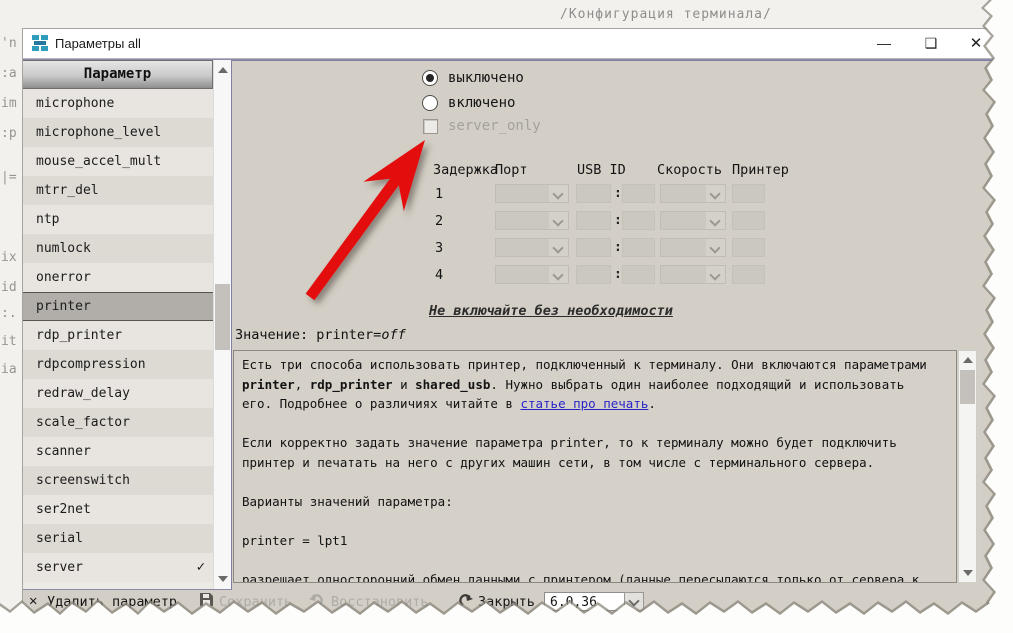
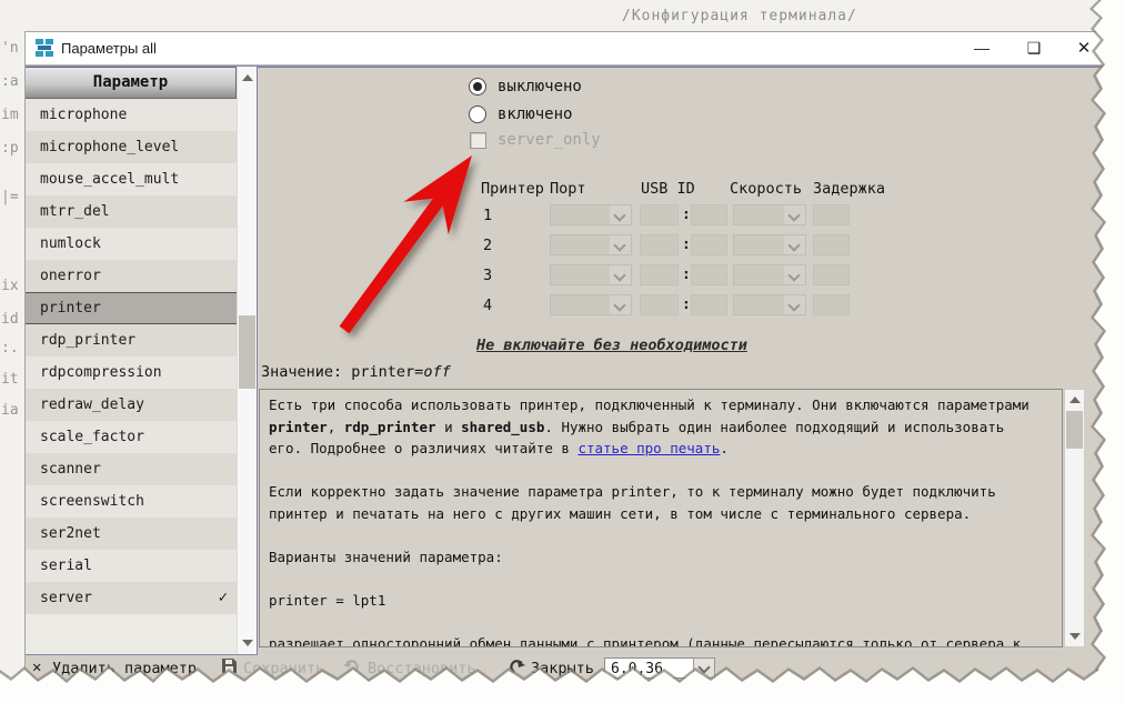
  /Конфигурация терминала/
  'n
  :a
  im
  :p
  |=
  ix
  id
  :.
  it
  ia
  Параметры all
  —
  ❑
  ✕
  Параметр
  microphone
  microphone_level
  mouse_accel_mult
  mtrr_del
- ntp
  numlock
  onerror
  printer
  rdp_printer
  rdpcompression
  redraw_delay
  scale_factor
  scanner
  screenswitch
  ser2net
  serial
  server
  ✓
  выключено
  включено
  server_only
- Задержка
+ Принтер
  Порт
  USB ID
  Скорость
- Принтер
+ Задержка
  1
  :
  2
  :
  3
  :
  4
  :
  Не включайте без необходимости
  Значение: printer=off
  Есть три способа использовать принтер, подключенный к терминалу. Они включаются параметрами
  printer, rdp_printer и shared_usb. Нужно выбрать один наиболее подходящий и использовать
  его. Подробнее о различиях читайте в статье про печать.
  Если корректно задать значение параметра printer, то к терминалу можно будет подключить
  принтер и печатать на него с других машин сети, в том числе с терминального сервера.
  Варианты значений параметра:
  printer = lpt1
  разрешает односторонний обмен данными с принтером (данные пересылаются только от сервера к
  ✕
  Удалить параметр
  Сохранить
  Восстановить
  Закрыть
  6.0,36
